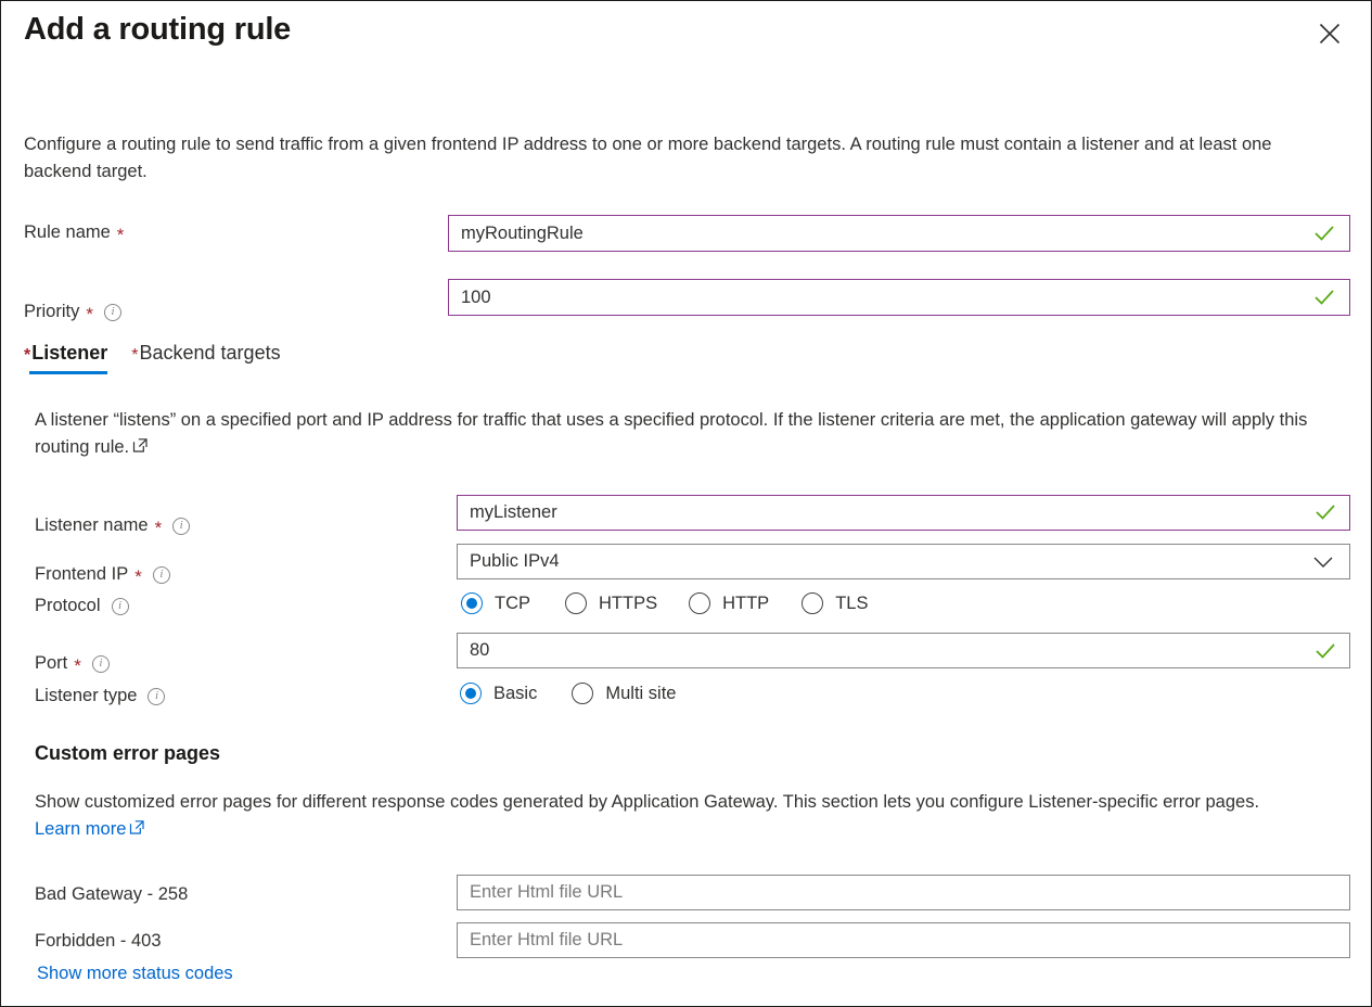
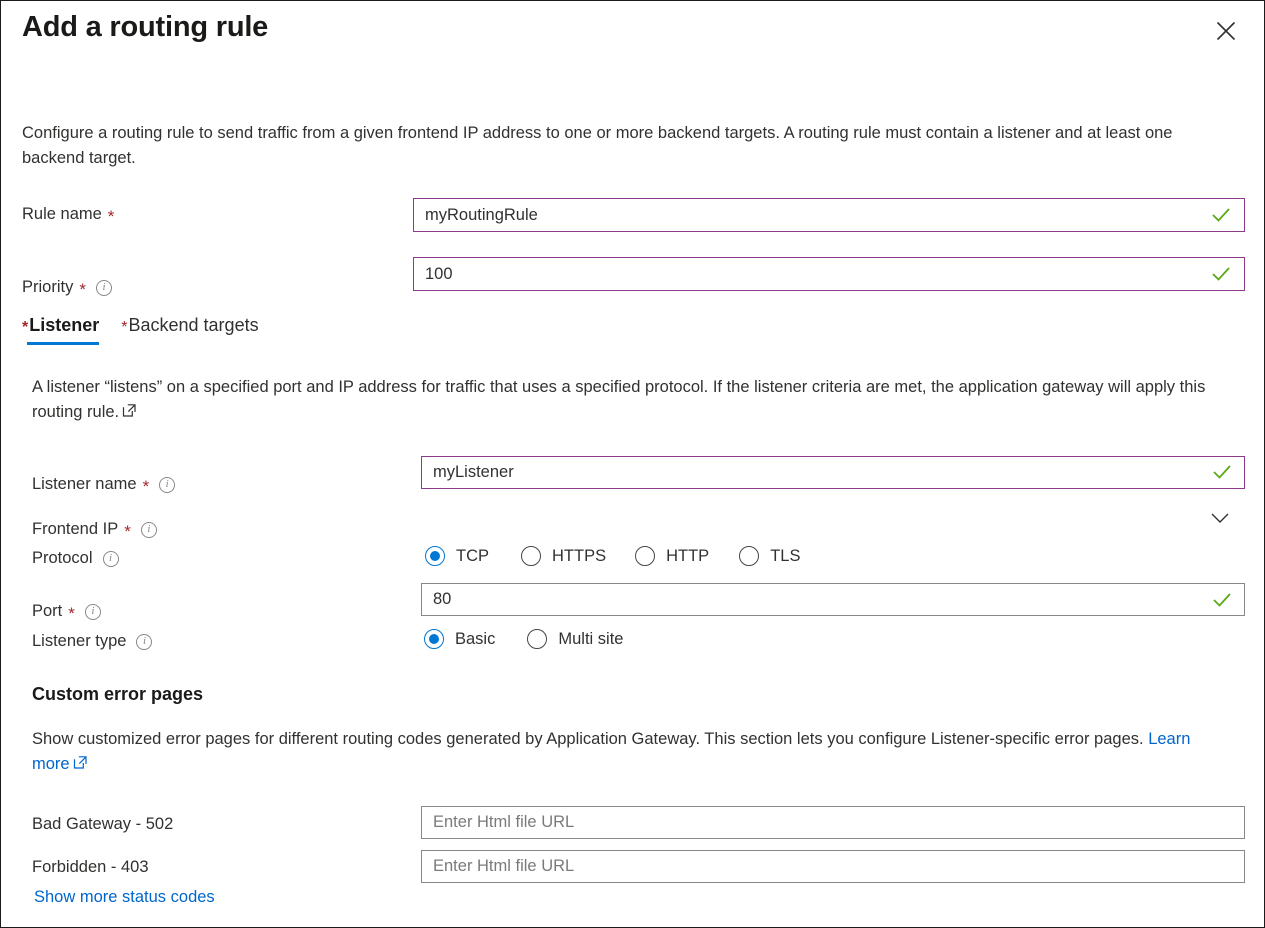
  Add a routing rule
  Configure a routing rule to send traffic from a given frontend IP address to one or more backend targets. A routing rule must contain a listener and at least one backend target.
  Rule name
  *
  myRoutingRule
  Priority
  *
  i
  100
  *Listener
  *Backend targets
  A listener “listens” on a specified port and IP address for traffic that uses a specified protocol. If the listener criteria are met, the application gateway will apply this routing rule.
  Listener name
  *
  i
  myListener
  Frontend IP
  *
  i
- Public IPv4
  Protocol
  i
  TCP
  HTTPS
  HTTP
  TLS
  Port
  *
  i
  80
  Listener type
  i
  Basic
  Multi site
  Custom error pages
- Show customized error pages for different response codes generated by Application Gateway. This section lets you configure Listener-specific error pages. Learn more
+ Show customized error pages for different routing codes generated by Application Gateway. This section lets you configure Listener-specific error pages. Learn more
- Bad Gateway - 258
+ Bad Gateway - 502
  Enter Html file URL
  Forbidden - 403
  Enter Html file URL
  Show more status codes
